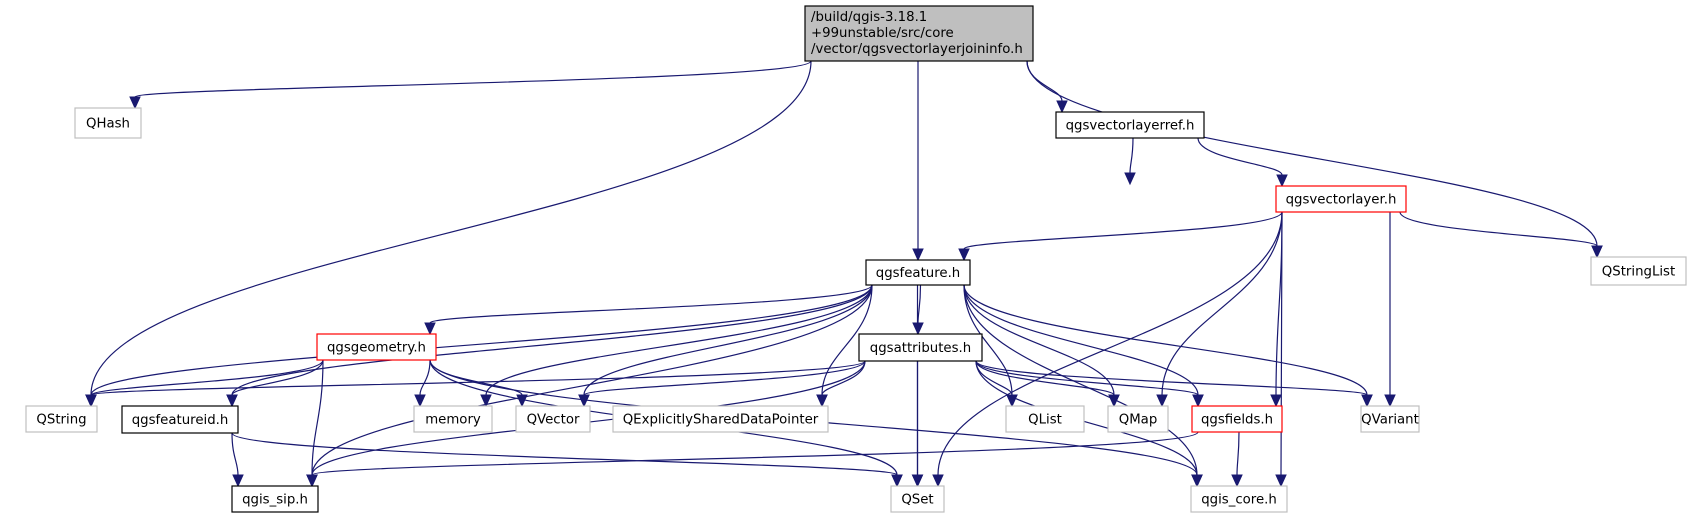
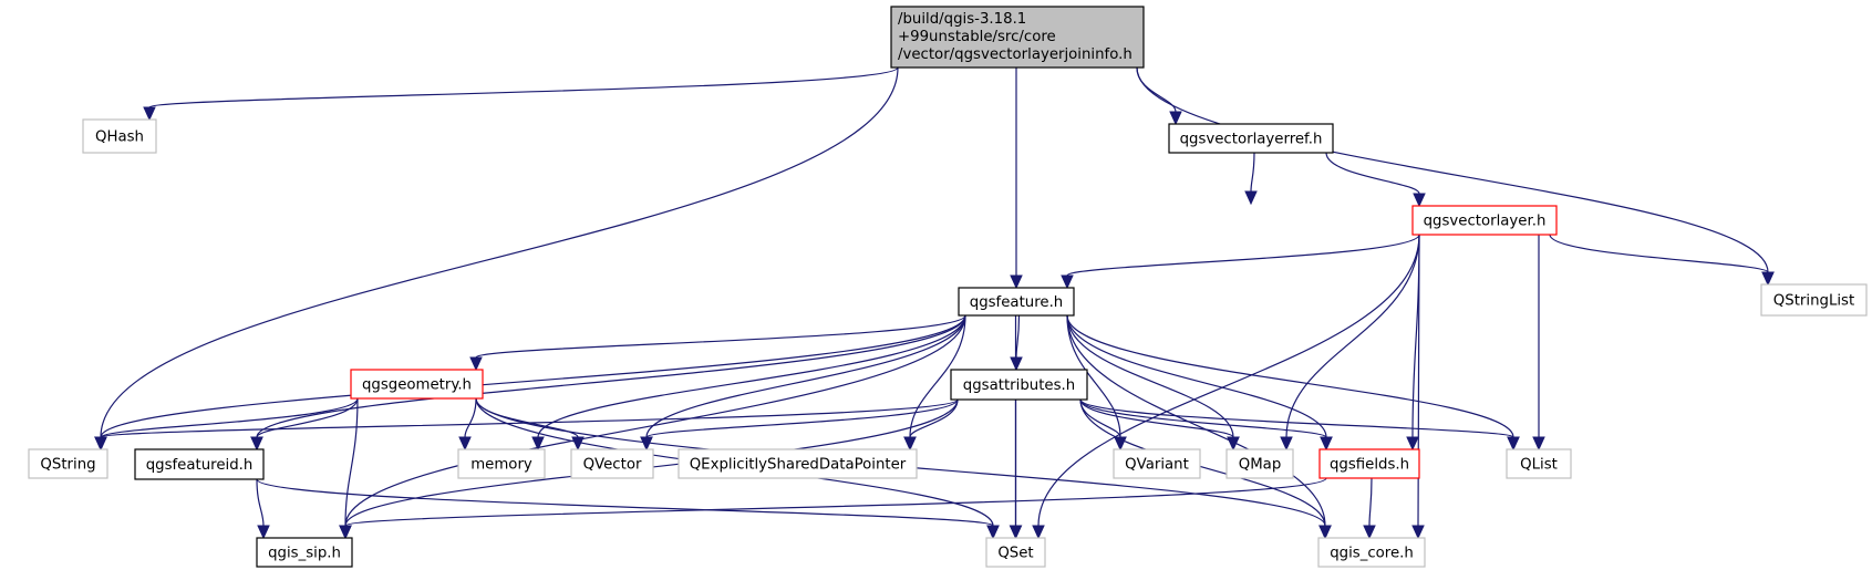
  /build/qgis-3.18.1
  +99unstable/src/core
  /vector/qgsvectorlayerjoininfo.h
  QHash
  qgsvectorlayerref.h
  qgsvectorlayer.h
  QStringList
  qgsfeature.h
  qgsgeometry.h
  qgsattributes.h
  QString
  qgsfeatureid.h
  memory
  QVector
  QExplicitlySharedDataPointer
- QList
+ QVariant
  QMap
  qgsfields.h
- QVariant
+ QList
  qgis_sip.h
  QSet
  qgis_core.h
